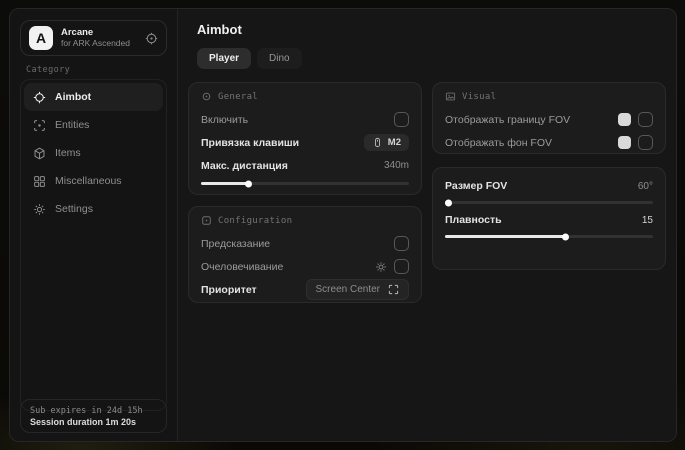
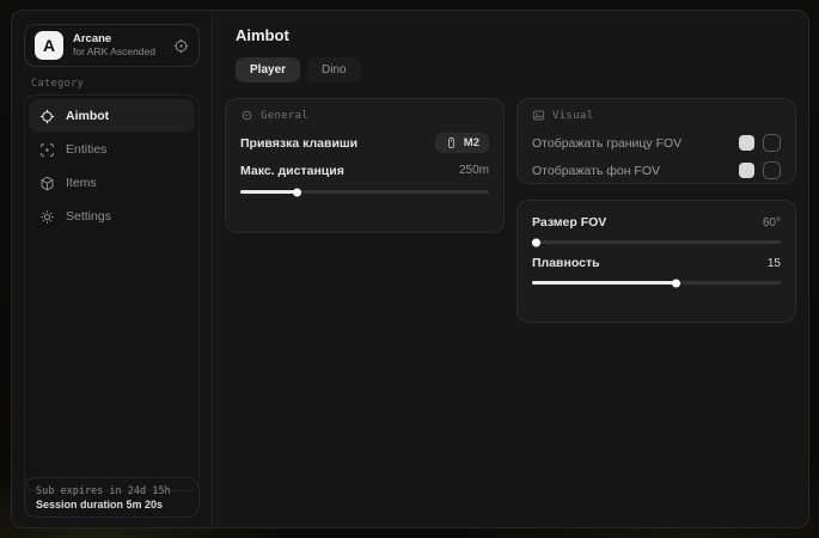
  A
  Arcane
  for ARK Ascended
  Category
  Aimbot
  Entities
  Items
- Miscellaneous
  Settings
  Sub expires in 24d 15h
- Session duration 1m 20s
+ Session duration 5m 20s
  Aimbot
  Player
  Dino
  General
- Включить
  Привязка клавиши
  M2
  Макс. дистанция
- 340m
+ 250m
- Configuration
- Предсказание
- Очеловечивание
- Приоритет
- Screen Center
  Visual
  Отображать границу FOV
  Отображать фон FOV
  Размер FOV
  60°
  Плавность
  15
